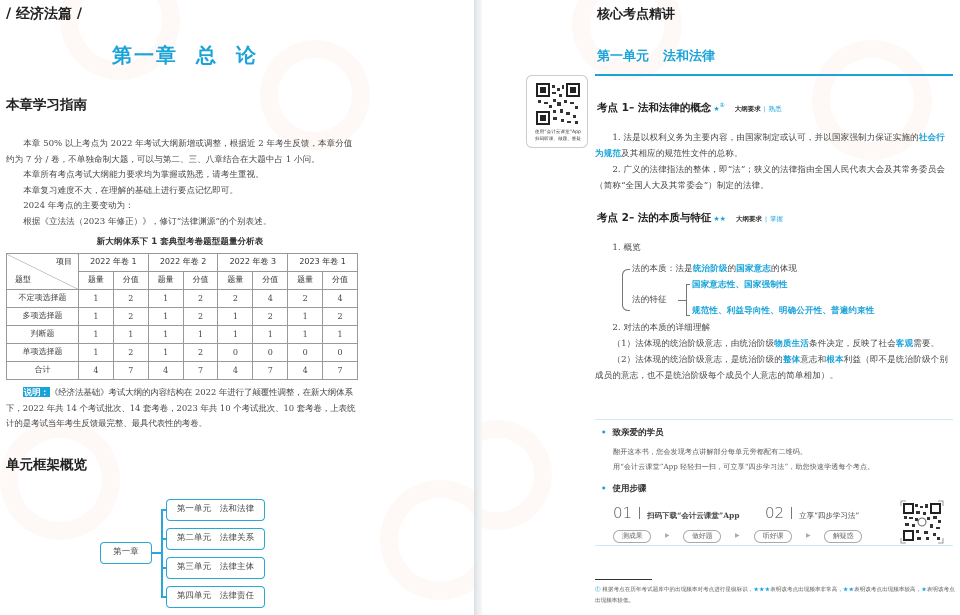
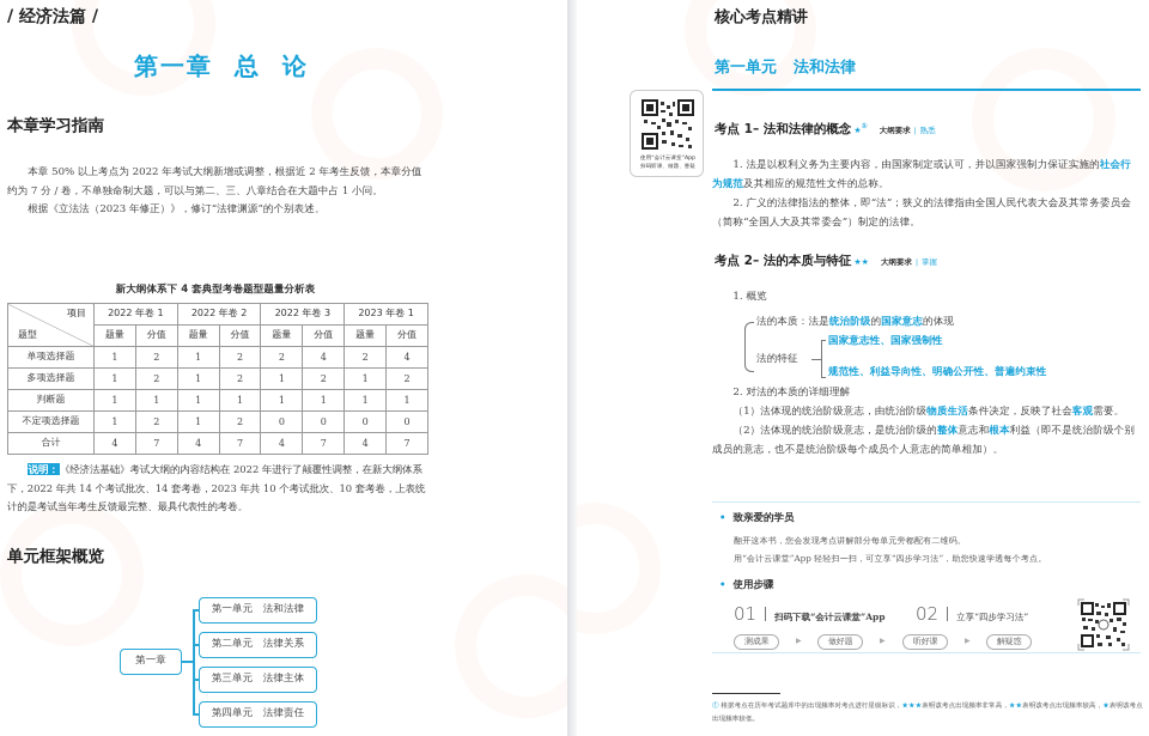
  / 经济法篇 /
  第一章 总 论
  本章学习指南
  本章 50% 以上考点为 2022 年考试大纲新增或调整，根据近 2 年考生反馈，本章分值约为 7 分 / 卷，不单独命制大题，可以与第二、三、八章结合在大题中占 1 小问。
- 本章所有考点考试大纲能力要求均为掌握或熟悉，请考生重视。
- 本章复习难度不大，在理解的基础上进行要点记忆即可。
- 2024 年考点的主要变动为：
  根据《立法法（2023 年修正）》，修订“法律渊源”的个别表述。
- 新大纲体系下 1 套典型考卷题型题量分析表
+ 新大纲体系下 4 套典型考卷题型题量分析表
  项目 题型	2022 年卷 1	2022 年卷 2	2022 年卷 3	2023 年卷 1
  题量	分值	题量	分值	题量	分值	题量	分值
- 不定项选择题	1	2	1	2	2	4	2	4
+ 单项选择题	1	2	1	2	2	4	2	4
  多项选择题	1	2	1	2	1	2	1	2
  判断题	1	1	1	1	1	1	1	1
- 单项选择题	1	2	1	2	0	0	0	0
+ 不定项选择题	1	2	1	2	0	0	0	0
  合计	4	7	4	7	4	7	4	7
  说明：《经济法基础》考试大纲的内容结构在 2022 年进行了颠覆性调整，在新大纲体系下，2022 年共 14 个考试批次、14 套考卷，2023 年共 10 个考试批次、10 套考卷，上表统计的是考试当年考生反馈最完整、最具代表性的考卷。
  单元框架概览
  第一章
  第一单元 法和法律
  第二单元 法律关系
  第三单元 法律主体
  第四单元 法律责任
  核心考点精讲
  第一单元 法和法律
  考点 1– 法和法律的概念 ★ 大纲要求 熟悉
  1. 法是以权利义务为主要内容，由国家制定或认可，并以国家强制力保证实施的社会行为规范及其相应的规范性文件的总称。
  2. 广义的法律指法的整体，即“法”；狭义的法律指由全国人民代表大会及其常务委员会（简称“全国人大及其常委会”）制定的法律。
  考点 2– 法的本质与特征 ★★ 大纲要求 掌握
  1. 概览
  法的本质：法是统治阶级的国家意志的体现
  法的特征
  国家意志性、国家强制性
  规范性、利益导向性、明确公开性、普遍约束性
  2. 对法的本质的详细理解
  （1）法体现的统治阶级意志，由统治阶级物质生活条件决定，反映了社会客观需要。
  （2）法体现的统治阶级意志，是统治阶级的整体意志和根本利益（即不是统治阶级个别成员的意志，也不是统治阶级每个成员个人意志的简单相加）。
  致亲爱的学员
  翻开这本书，您会发现考点讲解部分每单元旁都配有二维码。
  用“会计云课堂”App 轻轻扫一扫，可立享“四步学习法”，助您快速学透每个考点。
  使用步骤
  01 扫码下载“会计云课堂”App
  02 立享“四步学习法”
  测成果
  做好题
  听好课
  解疑惑
